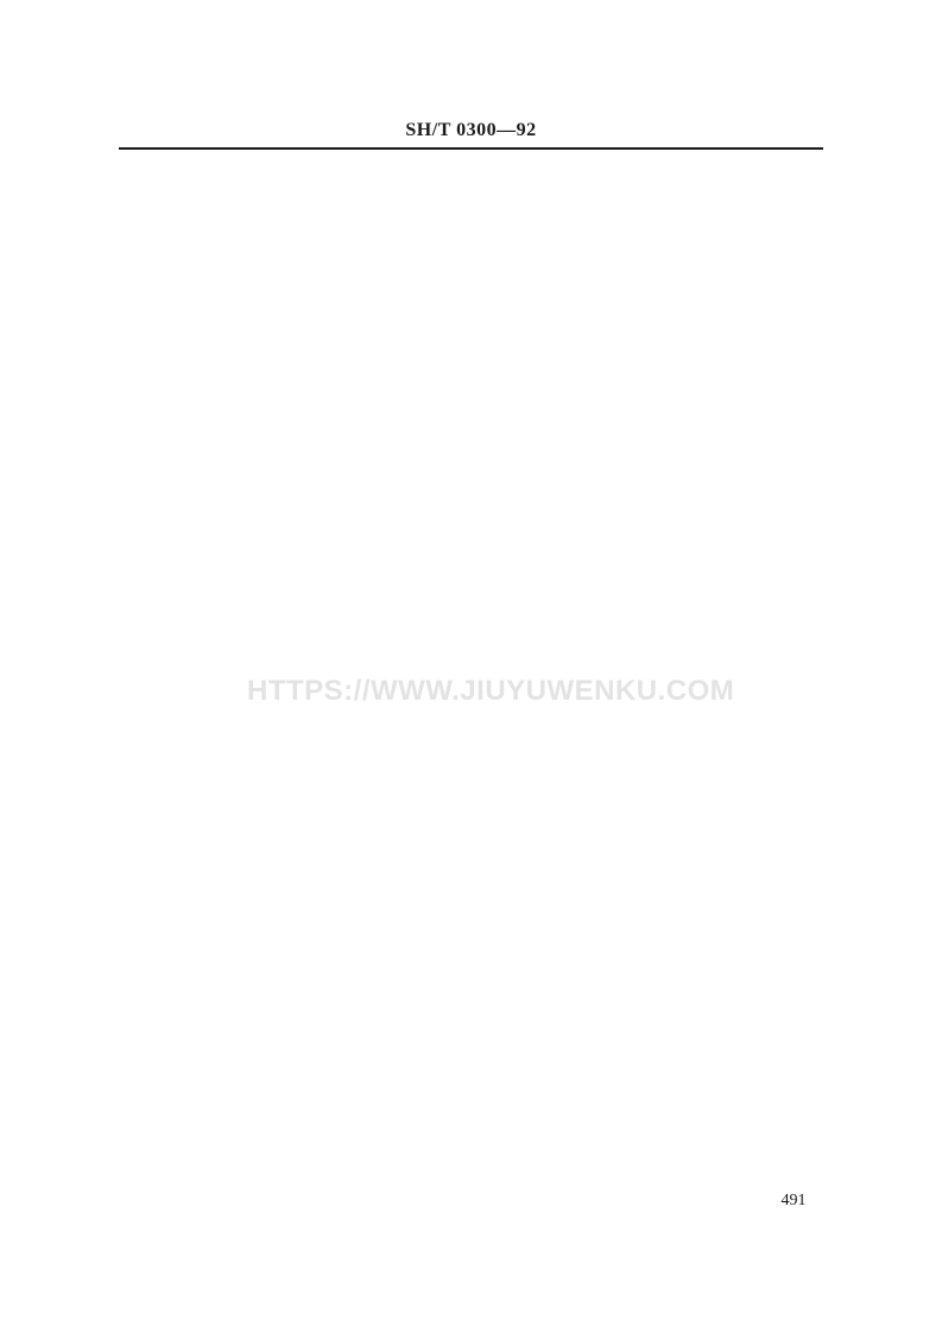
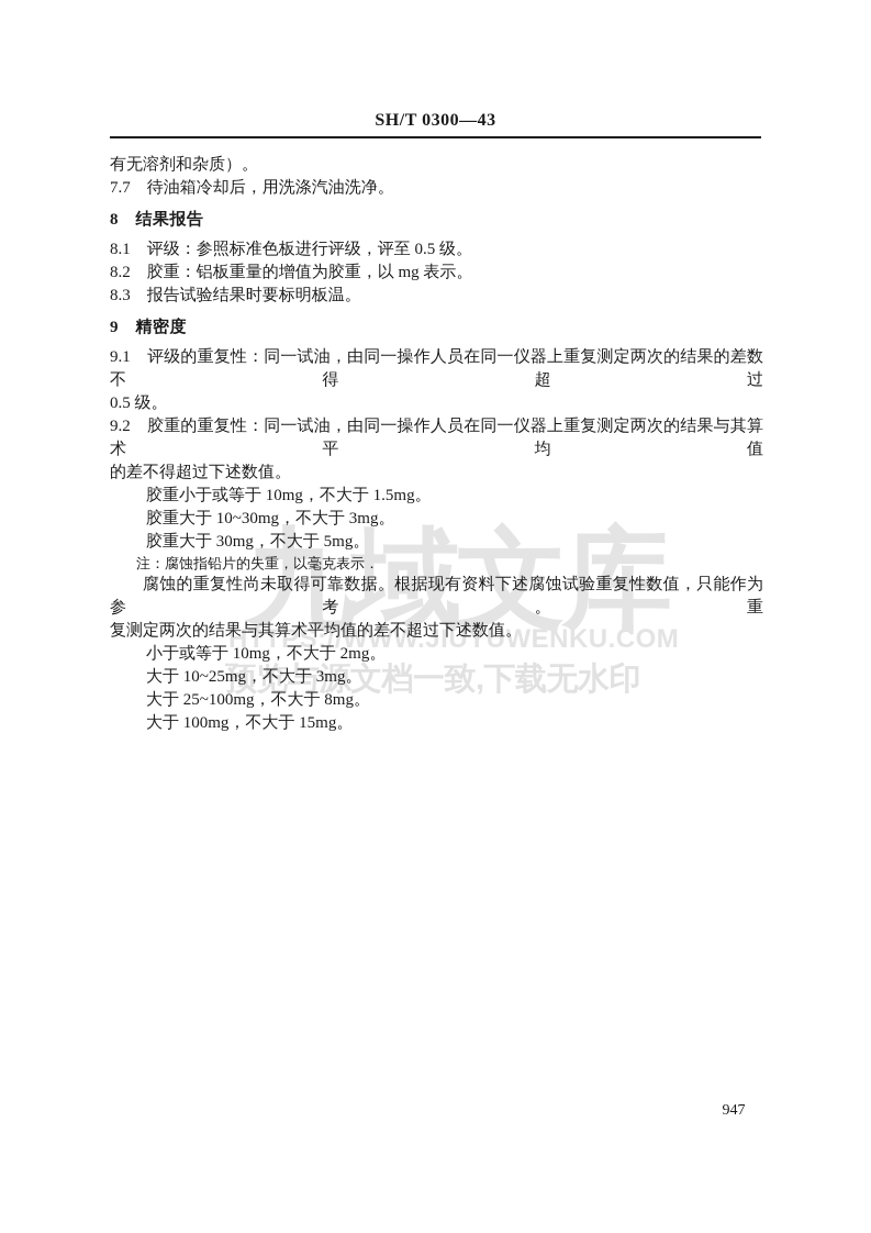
- SH/T 0300—92
+ SH/T 0300—43
+ 九域文库
  HTTPS://WWW.JIUYUWENKU.COM
+ 预览与源文档一致,下载无水印
+ 有无溶剂和杂质）。
+ 7.7 待油箱冷却后，用洗涤汽油洗净。
+ 8 结果报告
+ 8.1 评级：参照标准色板进行评级，评至 0.5 级。
+ 8.2 胶重：铝板重量的增值为胶重，以 mg 表示。
+ 8.3 报告试验结果时要标明板温。
+ 9 精密度
+ 9.1 评级的重复性：同一试油，由同一操作人员在同一仪器上重复测定两次的结果的差数不得超过
+ 0.5 级。
+ 9.2 胶重的重复性：同一试油，由同一操作人员在同一仪器上重复测定两次的结果与其算术平均值
+ 的差不得超过下述数值。
+ 胶重小于或等于 10mg，不大于 1.5mg。
+ 胶重大于 10~30mg，不大于 3mg。
+ 胶重大于 30mg，不大于 5mg。
+ 注：腐蚀指铅片的失重，以毫克表示．
+ 腐蚀的重复性尚未取得可靠数据。根据现有资料下述腐蚀试验重复性数值，只能作为参考。重
+ 复测定两次的结果与其算术平均值的差不超过下述数值。
+ 小于或等于 10mg，不大于 2mg。
+ 大于 10~25mg，不大于 3mg。
+ 大于 25~100mg，不大于 8mg。
+ 大于 100mg，不大于 15mg。
- 491
+ 947
